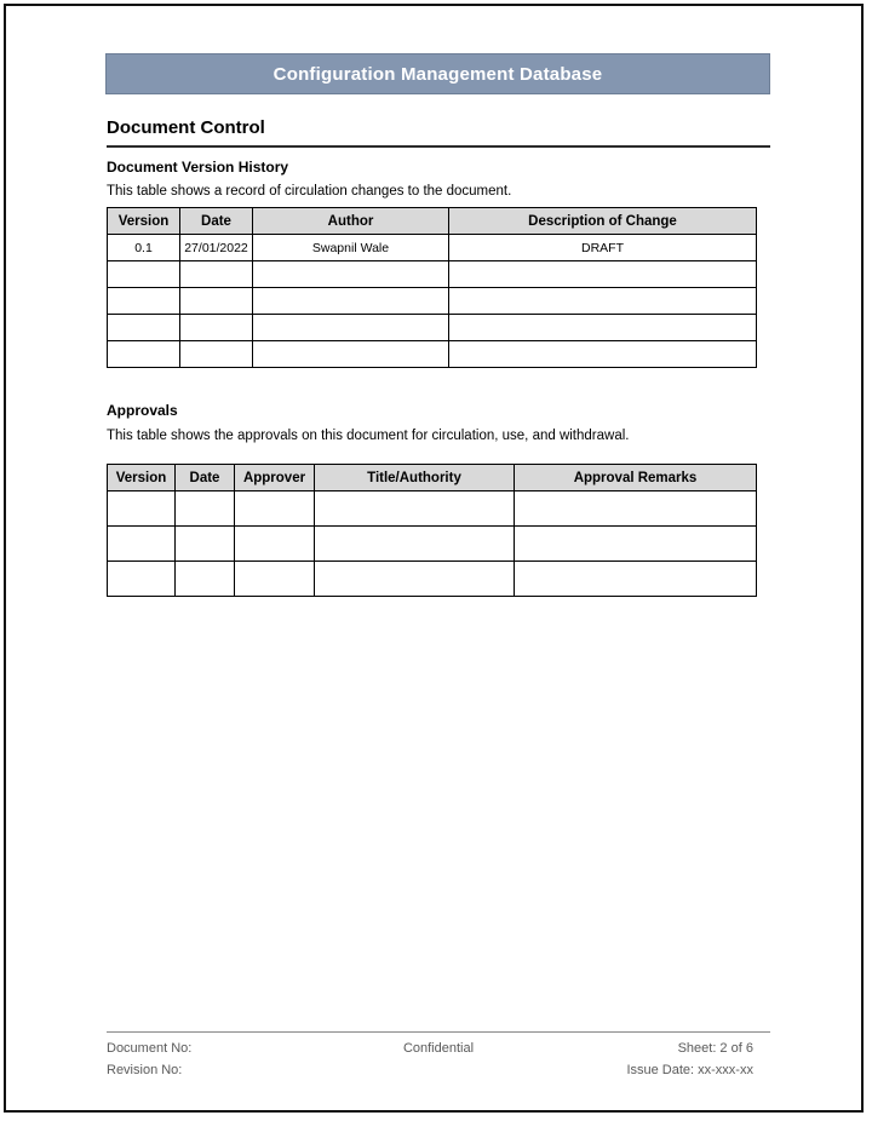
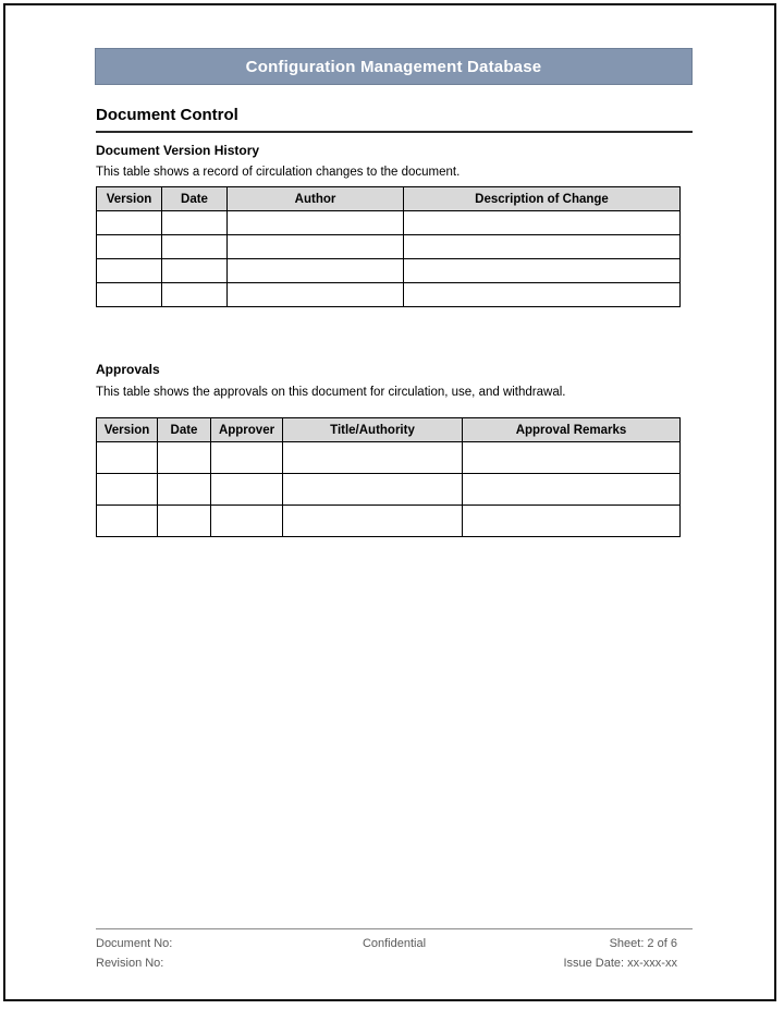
  Configuration Management Database
  Document Control
  Document Version History
  This table shows a record of circulation changes to the document.
  Version	Date	Author	Description of Change
- 0.1	27/01/2022	Swapnil Wale	DRAFT
  Approvals
  This table shows the approvals on this document for circulation, use, and withdrawal.
  Version	Date	Approver	Title/Authority	Approval Remarks
  Document No:
  Revision No:
  Confidential
  Sheet: 2 of 6
  Issue Date: xx-xxx-xx
